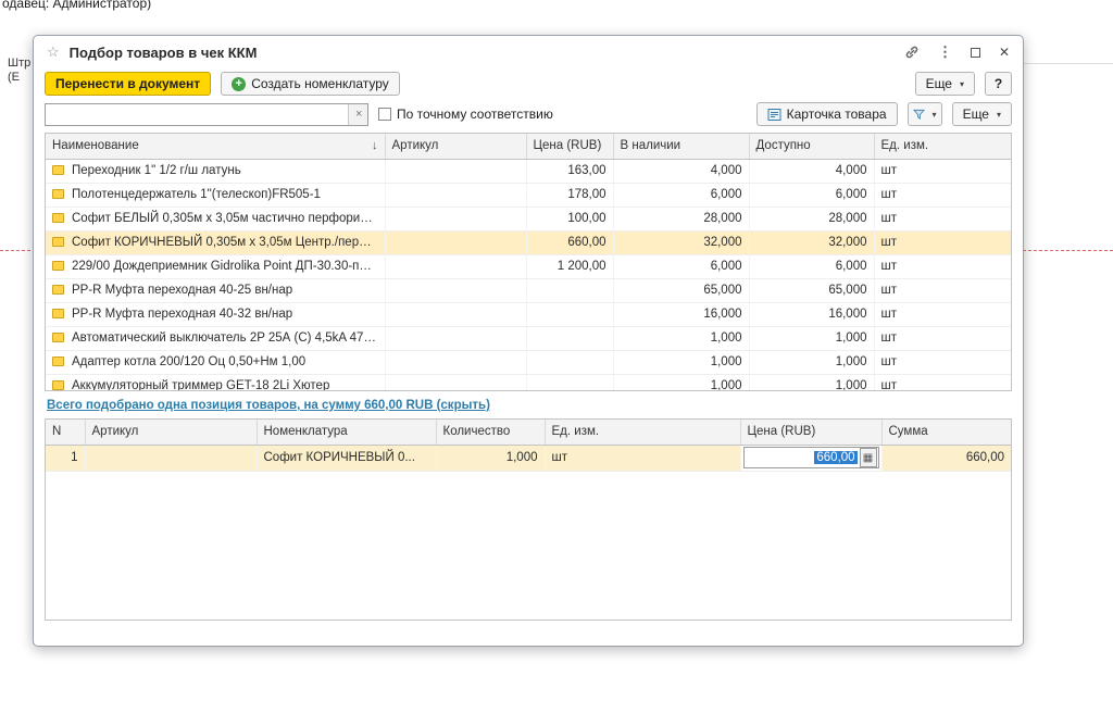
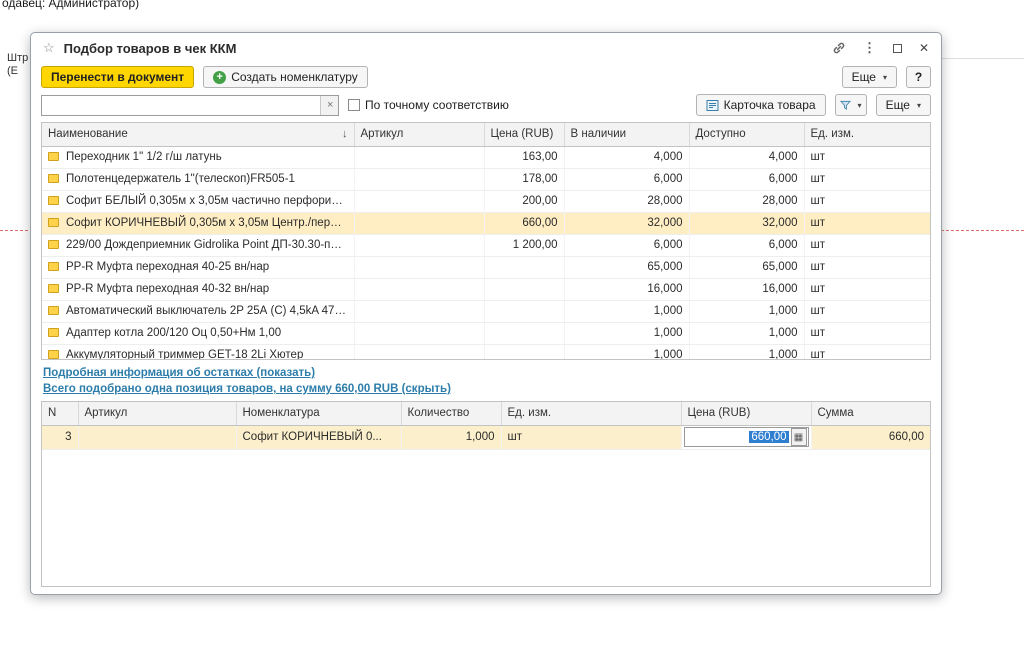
  одавец: Администратор)
  Штр
  (Е
  ☆
  Подбор товаров в чек ККМ
  ⋮
  ✕
  Перенести в документ
  +
  Создать номенклатуру
  Еще
  ▾
  ?
  ×
  По точному соответствию
  Карточка товара
  ▾
  Еще
  ▾
  Наименование ↓	Артикул	Цена (RUB)	В наличии	Доступно	Ед. изм.
  Переходник 1" 1/2 г/ш латунь		163,00	4,000	4,000	шт
  Полотенцедержатель 1"(телескоп)FR505-1		178,00	6,000	6,000	шт
- Софит БЕЛЫЙ 0,305м х 3,05м частично перфорирова		100,00	28,000	28,000	шт
+ Софит БЕЛЫЙ 0,305м х 3,05м частично перфорирова		200,00	28,000	28,000	шт
  Софит КОРИЧНЕВЫЙ 0,305м х 3,05м Центр./перфор		660,00	32,000	32,000	шт
  229/00 Дождеприемник Gidrolika Point ДП-30.30-пласт		1 200,00	6,000	6,000	шт
  PP-R Муфта переходная 40-25 вн/нар			65,000	65,000	шт
  PP-R Муфта переходная 40-32 вн/нар			16,000	16,000	шт
  Автоматический выключатель 2P 25А (С) 4,5kA 47-63			1,000	1,000	шт
  Адаптер котла 200/120 Оц 0,50+Нм 1,00			1,000	1,000	шт
  Аккумуляторный триммер GET-18 2Li Хютер			1,000	1,000	шт
+ Подробная информация об остатках (показать)
  Всего подобрано одна позиция товаров, на сумму 660,00 RUB (скрыть)
  N	Артикул	Номенклатура	Количество	Ед. изм.	Цена (RUB)	Сумма
- 1		Софит КОРИЧНЕВЫЙ 0...	1,000	шт	660,00 ▦	660,00
+ 3		Софит КОРИЧНЕВЫЙ 0...	1,000	шт	660,00 ▦	660,00
